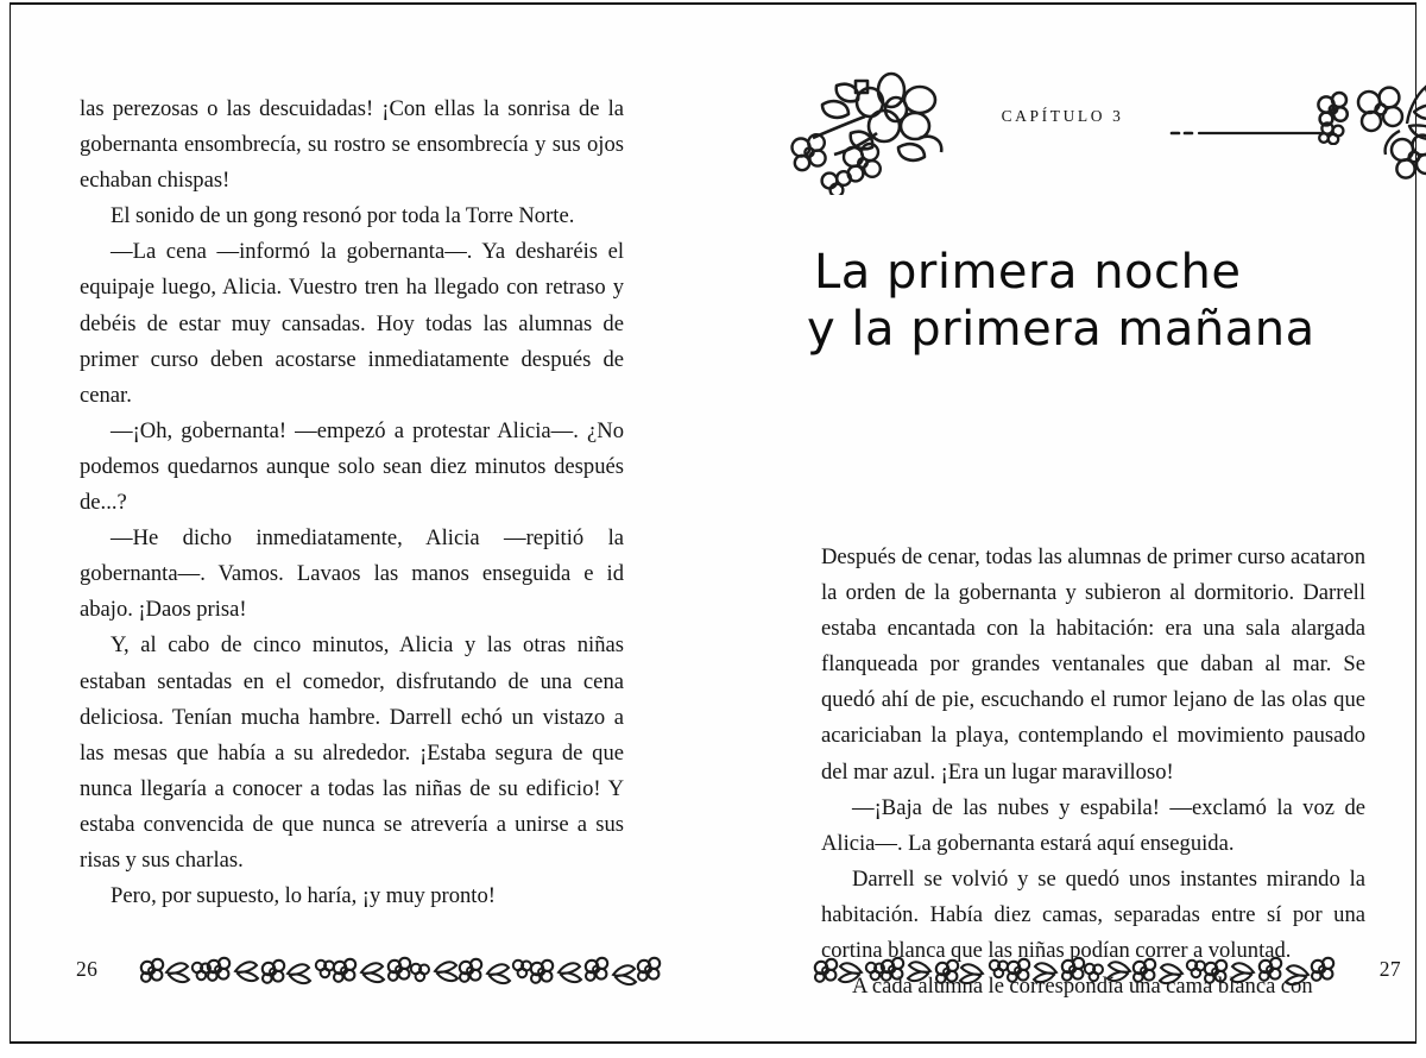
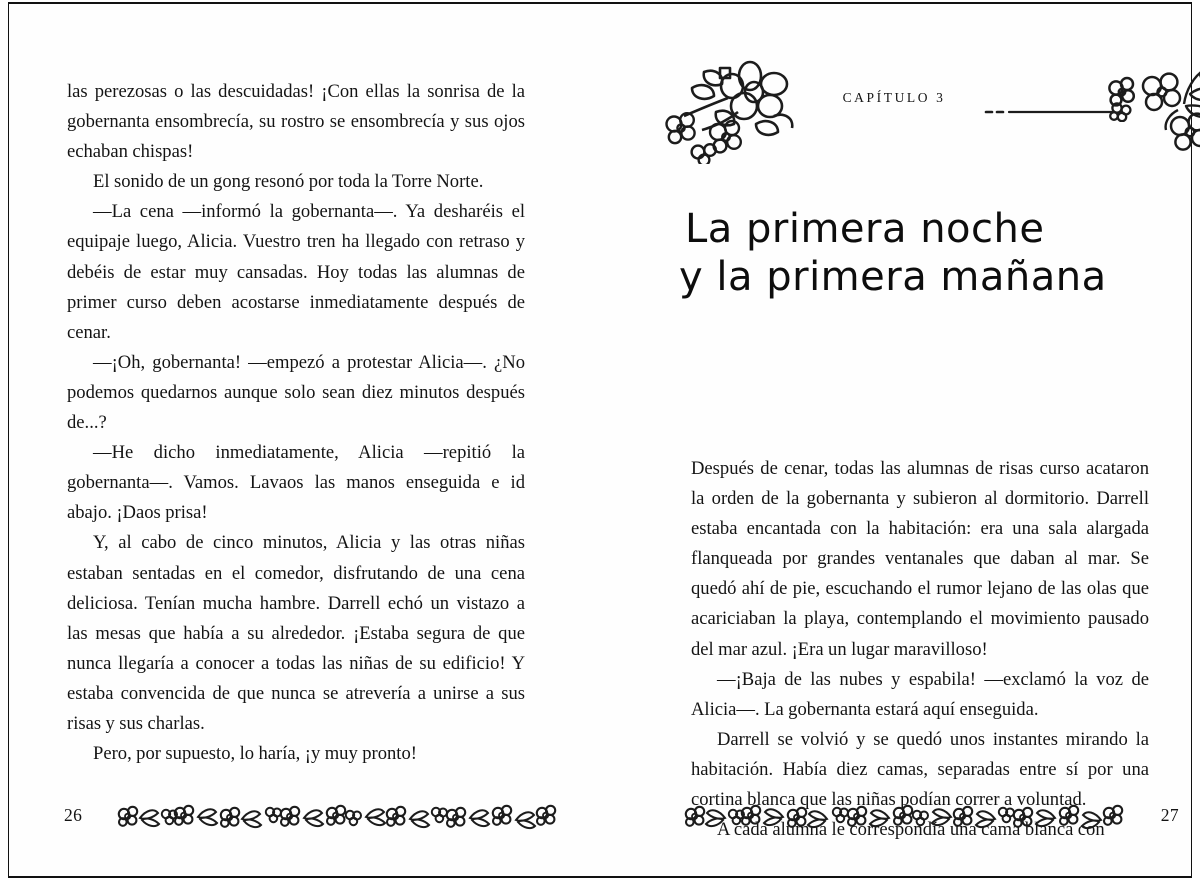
  las perezosas o las descuidadas! ¡Con ellas la sonrisa de la gobernanta ensombrecía, su rostro se ensombrecía y sus ojos echaban chispas!
  El sonido de un gong resonó por toda la Torre Norte.
  —La cena —informó la gobernanta—. Ya desharéis el equipaje luego, Alicia. Vuestro tren ha llegado con retraso y debéis de estar muy cansadas. Hoy todas las alumnas de primer curso deben acostarse inmediatamente después de cenar.
  —¡Oh, gobernanta! —empezó a protestar Alicia—. ¿No podemos quedarnos aunque solo sean diez minutos después de...?
  —He dicho inmediatamente, Alicia —repitió la gobernanta—. Vamos. Lavaos las manos enseguida e id abajo. ¡Daos prisa!
  Y, al cabo de cinco minutos, Alicia y las otras niñas estaban sentadas en el comedor, disfrutando de una cena deliciosa. Tenían mucha hambre. Darrell echó un vistazo a las mesas que había a su alrededor. ¡Estaba segura de que nunca llegaría a conocer a todas las niñas de su edificio! Y estaba convencida de que nunca se atrevería a unirse a sus risas y sus charlas.
  Pero, por supuesto, lo haría, ¡y muy pronto!
  26
  CAPÍTULO 3
  La primera noche
  y la primera mañana
- Después de cenar, todas las alumnas de primer curso acataron la orden de la gobernanta y subieron al dormitorio. Darrell estaba encantada con la habitación: era una sala alargada flanqueada por grandes ventanales que daban al mar. Se quedó ahí de pie, escuchando el rumor lejano de las olas que acariciaban la playa, contemplando el movimiento pausado del mar azul. ¡Era un lugar maravilloso!
+ Después de cenar, todas las alumnas de risas curso acataron la orden de la gobernanta y subieron al dormitorio. Darrell estaba encantada con la habitación: era una sala alargada flanqueada por grandes ventanales que daban al mar. Se quedó ahí de pie, escuchando el rumor lejano de las olas que acariciaban la playa, contemplando el movimiento pausado del mar azul. ¡Era un lugar maravilloso!
  —¡Baja de las nubes y espabila! —exclamó la voz de Alicia—. La gobernanta estará aquí enseguida.
  Darrell se volvió y se quedó unos instantes mirando la habitación. Había diez camas, separadas entre sí por una cortina blanca que las niñas podían correr a voluntad.
  A cada alumna le correspondía una cama blanca con
  27
